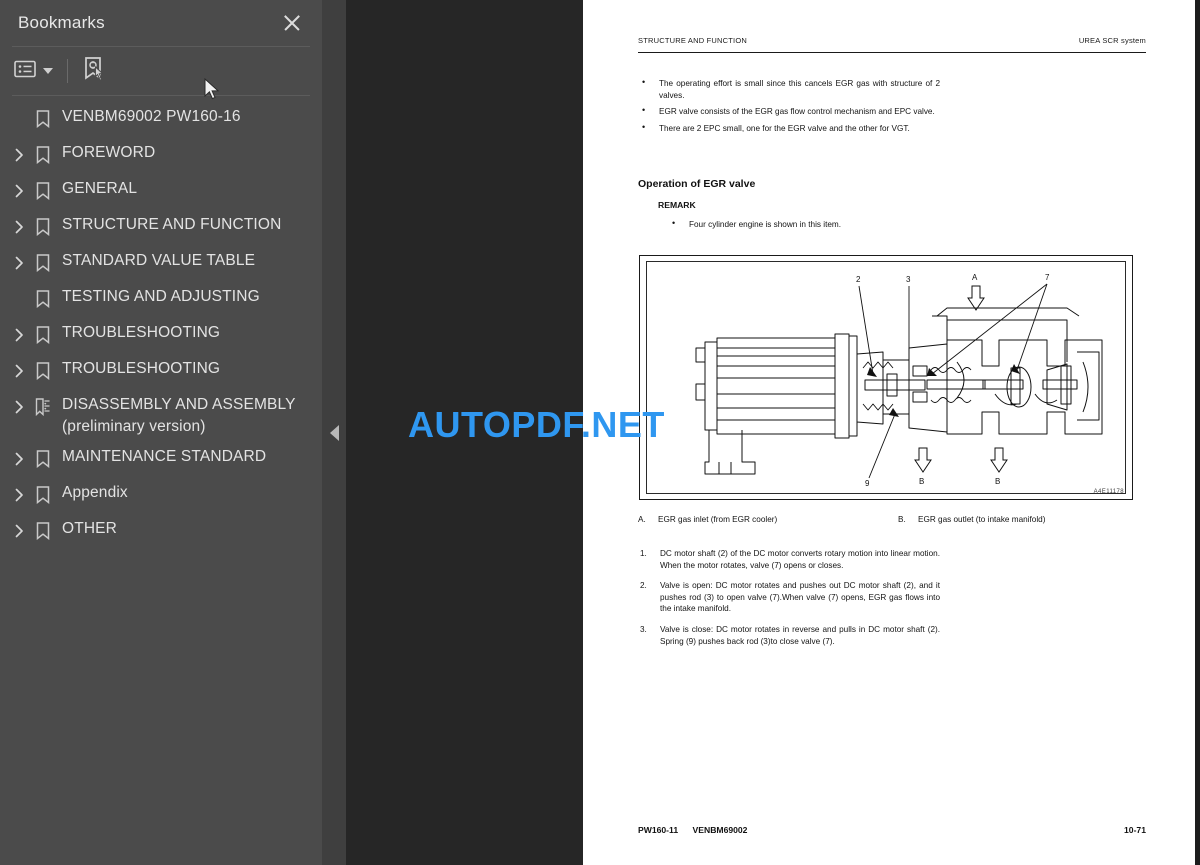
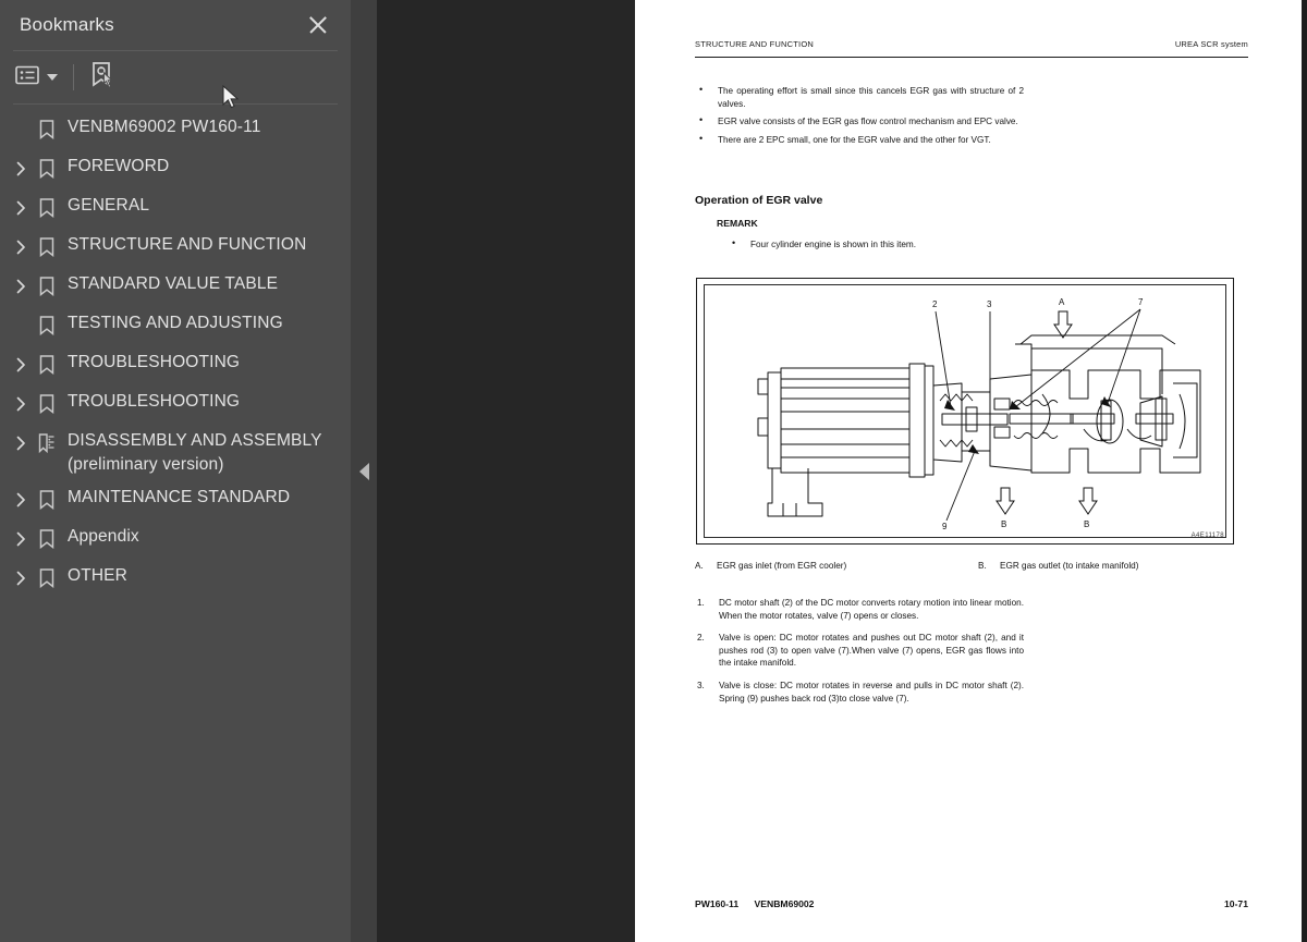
  Bookmarks
- VENBM69002 PW160-16
+ VENBM69002 PW160-11
  FOREWORD
  GENERAL
  STRUCTURE AND FUNCTION
  STANDARD VALUE TABLE
  TESTING AND ADJUSTING
  TROUBLESHOOTING
  TROUBLESHOOTING
  DISASSEMBLY AND ASSEMBLY (preliminary version)
  MAINTENANCE STANDARD
  Appendix
  OTHER
  STRUCTURE AND FUNCTION
  UREA SCR system
  The operating effort is small since this cancels EGR gas with structure of 2 valves.
  EGR valve consists of the EGR gas flow control mechanism and EPC valve.
  There are 2 EPC small, one for the EGR valve and the other for VGT.
  Operation of EGR valve
  REMARK
  Four cylinder engine is shown in this item.
  2
  3
  7
  9
  A
  B
  B
  A.
  EGR gas inlet (from EGR cooler)
  B.
  EGR gas outlet (to intake manifold)
  1.
  DC motor shaft (2) of the DC motor converts rotary motion into linear motion. When the motor rotates, valve (7) opens or closes.
  2.
  Valve is open: DC motor rotates and pushes out DC motor shaft (2), and it pushes rod (3) to open valve (7).When valve (7) opens, EGR gas flows into the intake manifold.
  3.
  Valve is close: DC motor rotates in reverse and pulls in DC motor shaft (2). Spring (9) pushes back rod (3)to close valve (7).
  PW160-11 VENBM69002
  10-71
- AUTOPDF.NET
